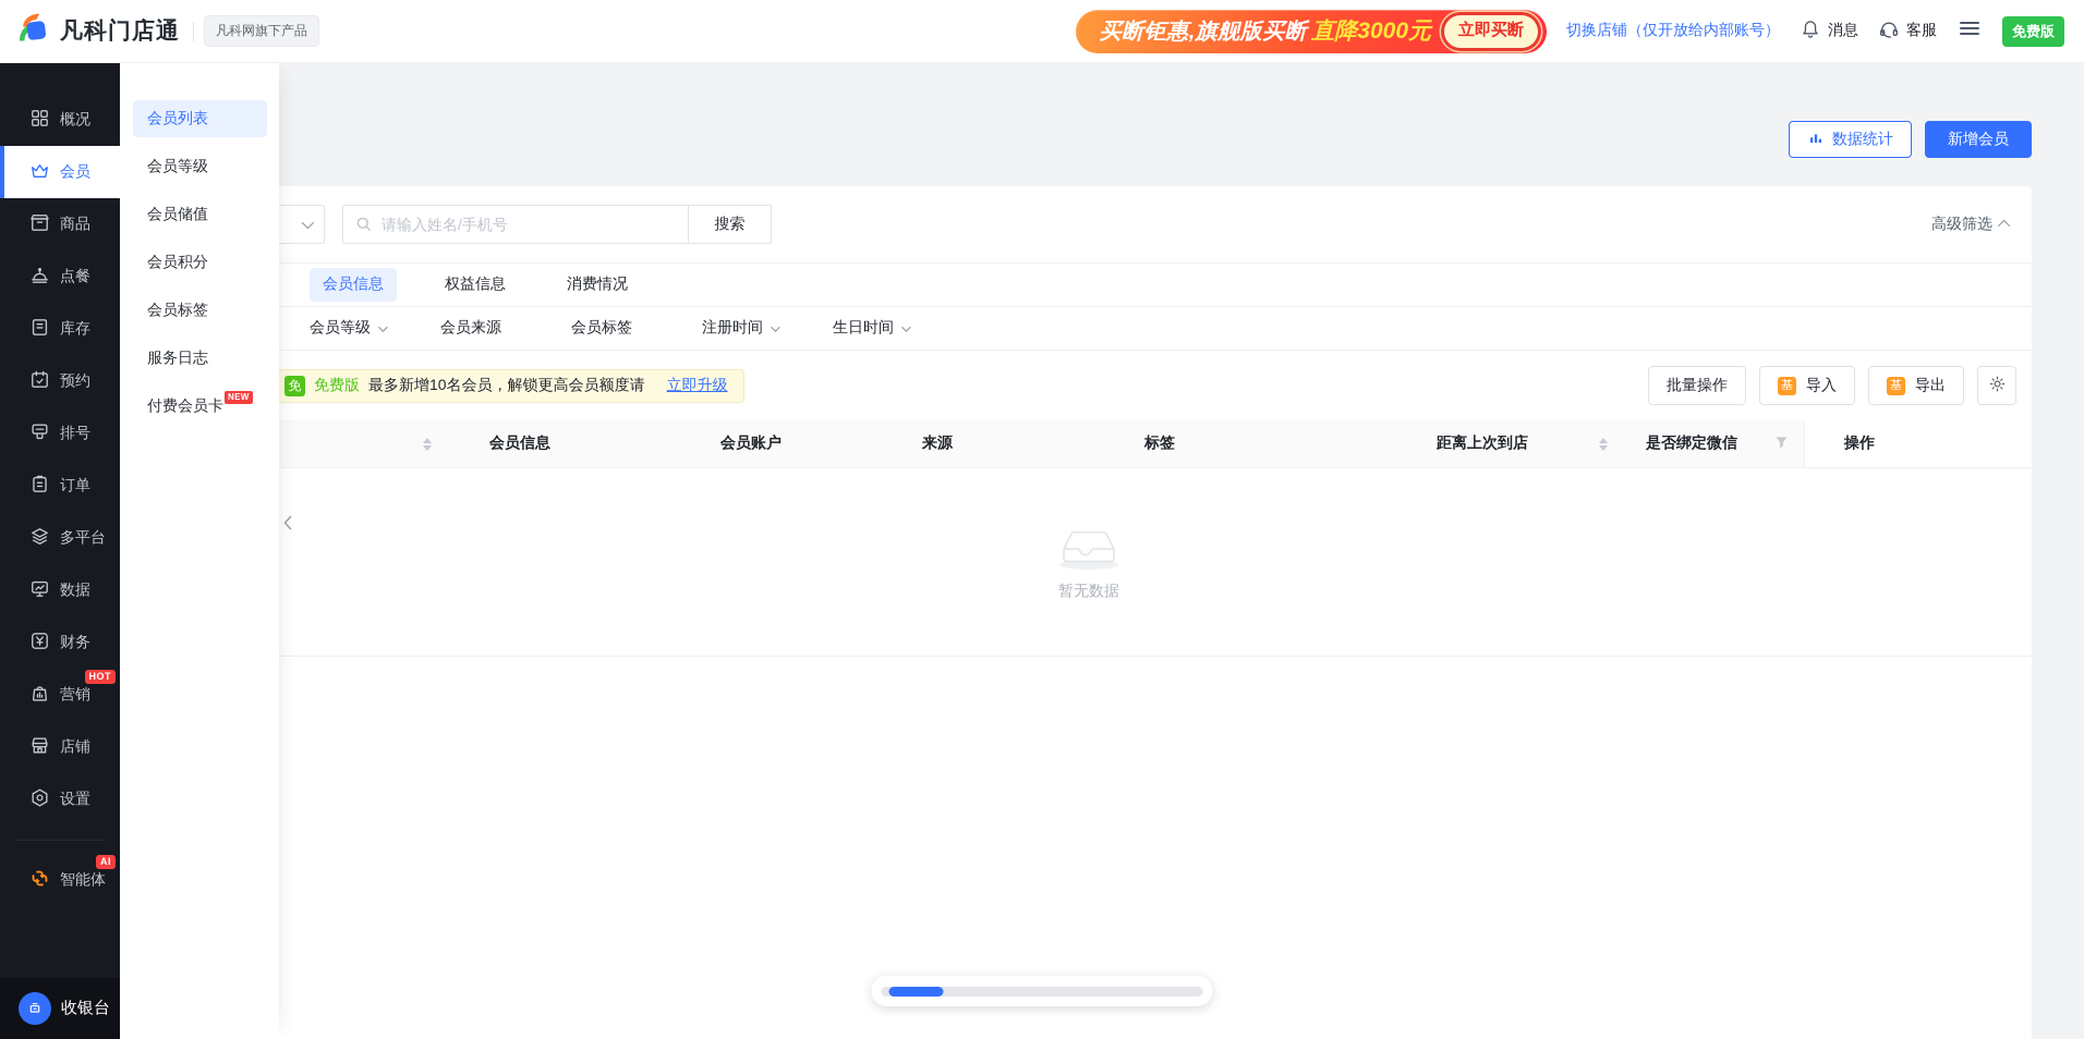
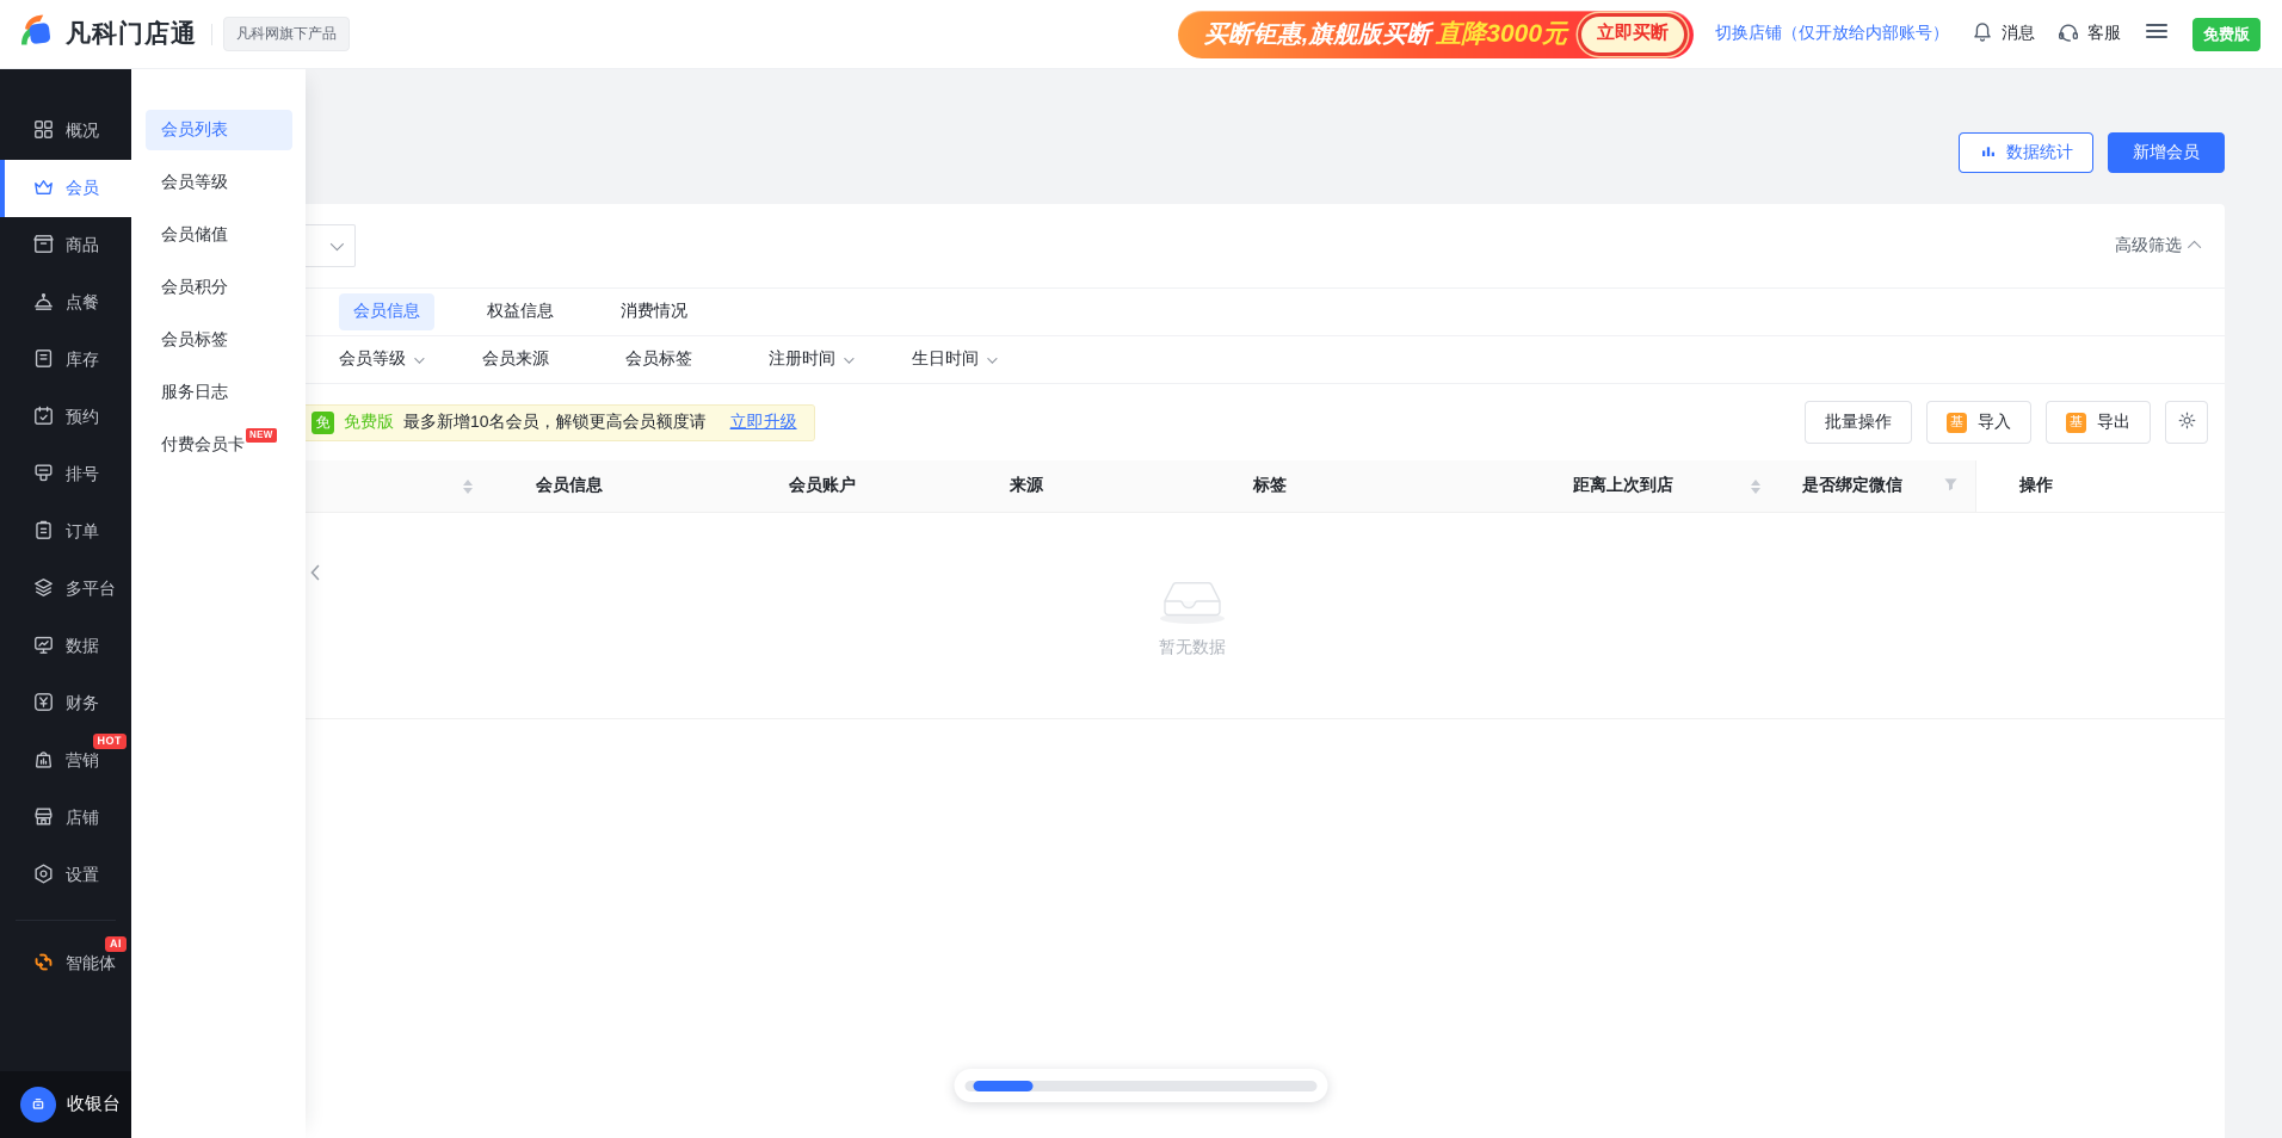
  凡科门店通
  凡科网旗下产品
  买断钜惠,旗舰版买断
  直降3000元
  立即买断
  切换店铺（仅开放给内部账号）
  消息
  客服
  免费版
  概况
  会员
  商品
  点餐
  库存
  预约
  排号
  订单
  多平台
  数据
  财务
  HOT
  营销
  店铺
  设置
  AI
  智能体
  收银台
  会员列表
  会员等级
  会员储值
  会员积分
  会员标签
  服务日志
  付费会员卡
  NEW
  数据统计
  新增会员
- 请输入姓名/手机号
- 搜索
  高级筛选
  会员信息
  权益信息
  消费情况
  会员等级
  会员来源
  会员标签
  注册时间
  生日时间
  免
  免费版
  最多新增10名会员，解锁更高会员额度请
  立即升级
  批量操作
  基
  导入
  基
  导出
  会员信息
  会员账户
  来源
  标签
  距离上次到店
  是否绑定微信
  操作
  暂无数据
